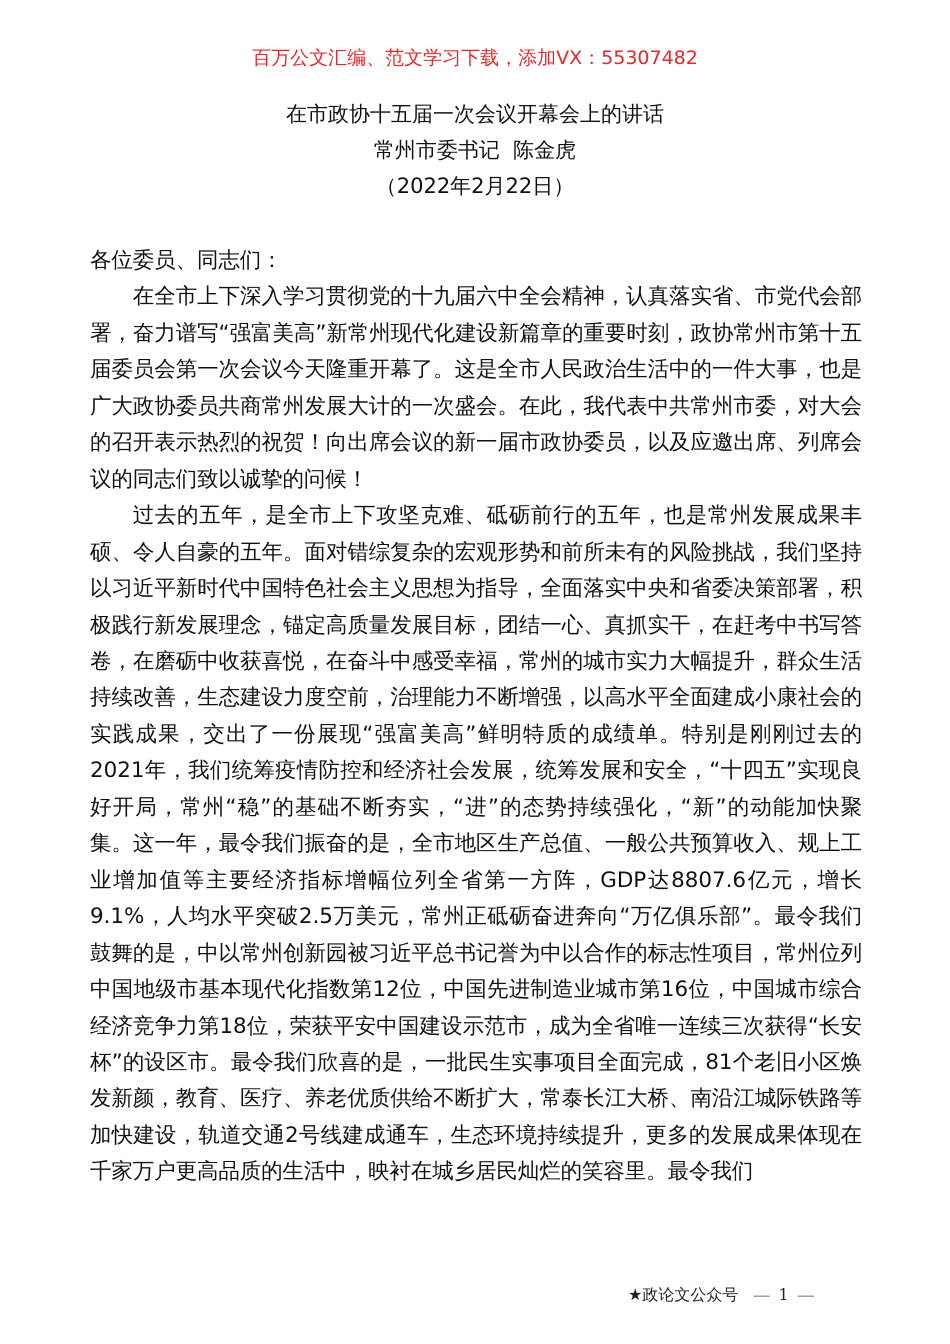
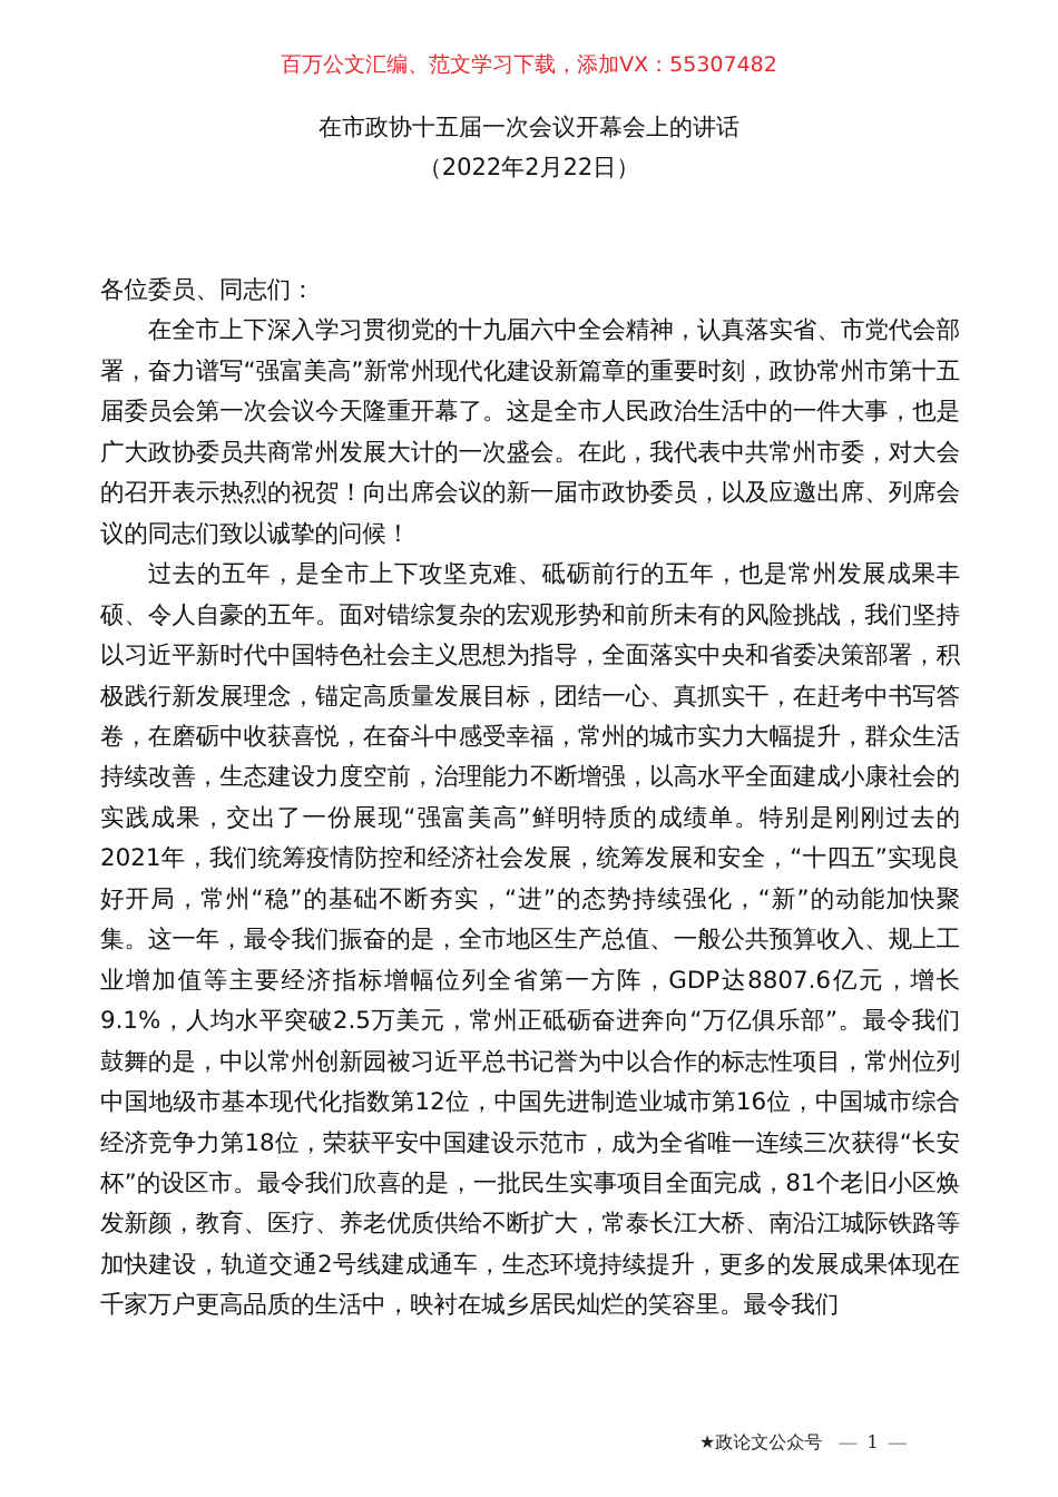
  百万公文汇编、范文学习下载，添加VX：55307482
  在市政协十五届一次会议开幕会上的讲话
- 常州市委书记 陈金虎
  （2022年2月22日）
  各位委员、同志们：
  在全市上下深入学习贯彻党的十九届六中全会精神，认真落实省、市党代会部署，奋力谱写“强富美高”新常州现代化建设新篇章的重要时刻，政协常州市第十五届委员会第一次会议今天隆重开幕了。这是全市人民政治生活中的一件大事，也是广大政协委员共商常州发展大计的一次盛会。在此，我代表中共常州市委，对大会的召开表示热烈的祝贺！向出席会议的新一届市政协委员，以及应邀出席、列席会议的同志们致以诚挚的问候！
  过去的五年，是全市上下攻坚克难、砥砺前行的五年，也是常州发展成果丰硕、令人自豪的五年。面对错综复杂的宏观形势和前所未有的风险挑战，我们坚持以习近平新时代中国特色社会主义思想为指导，全面落实中央和省委决策部署，积极践行新发展理念，锚定高质量发展目标，团结一心、真抓实干，在赶考中书写答卷，在磨砺中收获喜悦，在奋斗中感受幸福，常州的城市实力大幅提升，群众生活持续改善，生态建设力度空前，治理能力不断增强，以高水平全面建成小康社会的实践成果，交出了一份展现“强富美高”鲜明特质的成绩单。特别是刚刚过去的2021年，我们统筹疫情防控和经济社会发展，统筹发展和安全，“十四五”实现良好开局，常州“稳”的基础不断夯实，“进”的态势持续强化，“新”的动能加快聚集。这一年，最令我们振奋的是，全市地区生产总值、一般公共预算收入、规上工业增加值等主要经济指标增幅位列全省第一方阵，GDP达8807.6亿元，增长9.1%，人均水平突破2.5万美元，常州正砥砺奋进奔向“万亿俱乐部”。最令我们鼓舞的是，中以常州创新园被习近平总书记誉为中以合作的标志性项目，常州位列中国地级市基本现代化指数第12位，中国先进制造业城市第16位，中国城市综合经济竞争力第18位，荣获平安中国建设示范市，成为全省唯一连续三次获得“长安杯”的设区市。最令我们欣喜的是，一批民生实事项目全面完成，81个老旧小区焕发新颜，教育、医疗、养老优质供给不断扩大，常泰长江大桥、南沿江城际铁路等加快建设，轨道交通2号线建成通车，生态环境持续提升，更多的发展成果体现在千家万户更高品质的生活中，映衬在城乡居民灿烂的笑容里。最令我们
  ★政论文公众号 — 1 —
